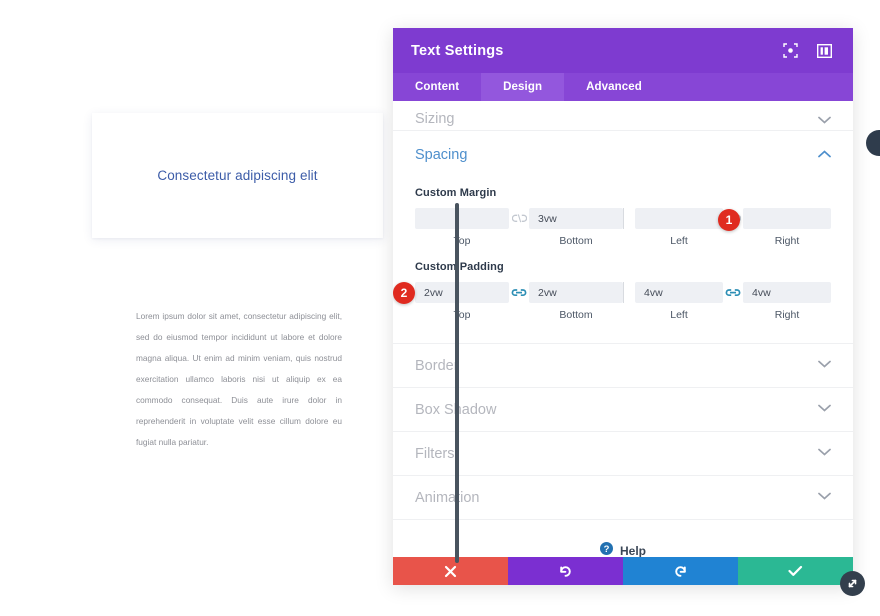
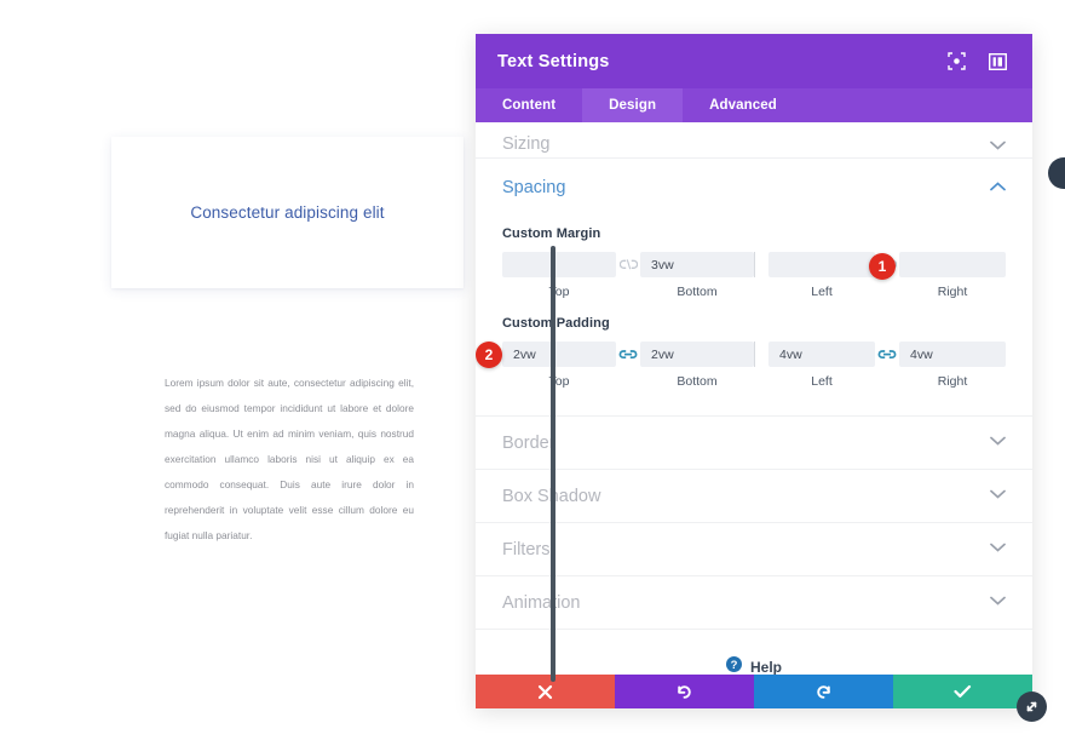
  Consectetur adipiscing elit
- Lorem ipsum dolor sit amet, consectetur adipiscing elit, sed do eiusmod tempor incididunt ut labore et dolore magna aliqua. Ut enim ad minim veniam, quis nostrud exercitation ullamco laboris nisi ut aliquip ex ea commodo consequat. Duis aute irure dolor in reprehenderit in voluptate velit esse cillum dolore eu fugiat nulla pariatur.
+ Lorem ipsum dolor sit aute, consectetur adipiscing elit, sed do eiusmod tempor incididunt ut labore et dolore magna aliqua. Ut enim ad minim veniam, quis nostrud exercitation ullamco laboris nisi ut aliquip ex ea commodo consequat. Duis aute irure dolor in reprehenderit in voluptate velit esse cillum dolore eu fugiat nulla pariatur.
  Text Settings
  Content
  Design
  Advanced
  Sizing
  Spacing
  Custom Margin
  3vw
  Bottom
  1
  Left
  Right
  Custom Padding
  2vw
  2
  2vw
  Bottom
  4vw
  Left
  4vw
  Right
  Borde
  Box Sadow
  Filters
  Animaion
  ?
  Help
